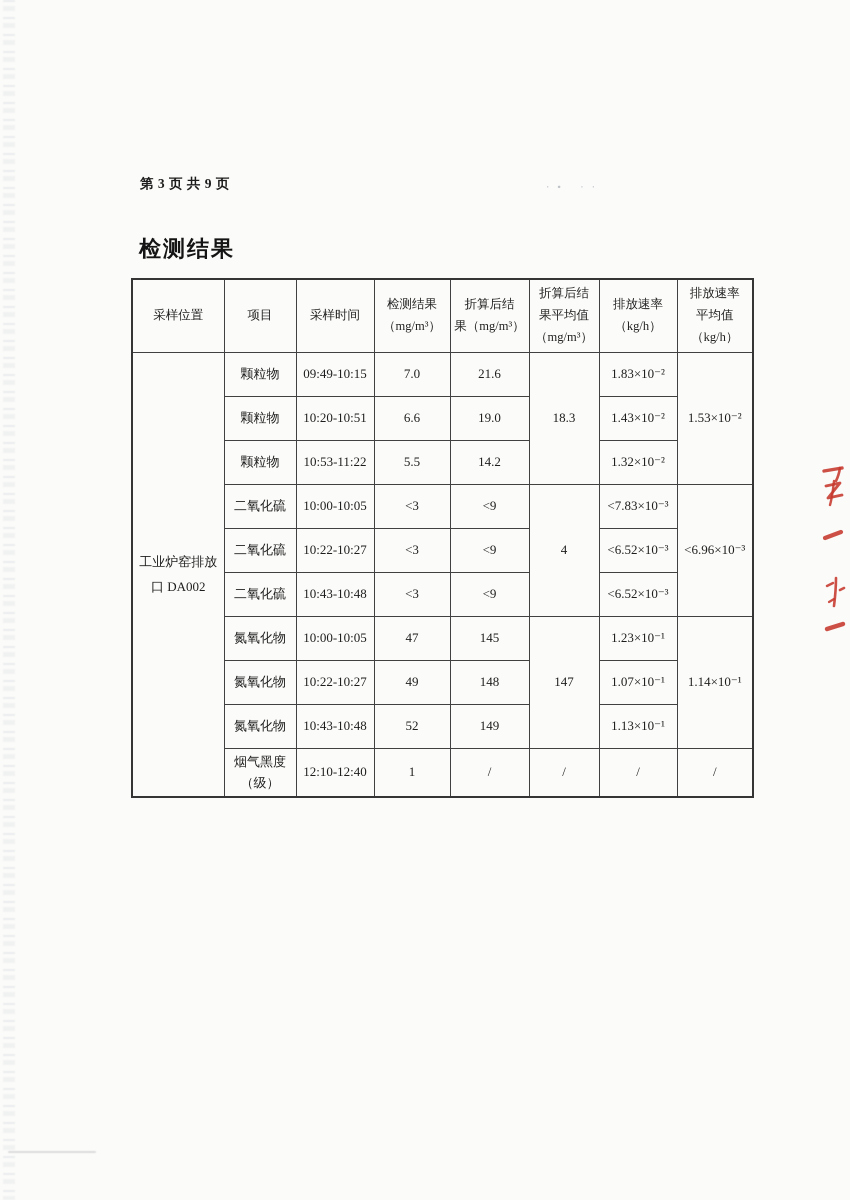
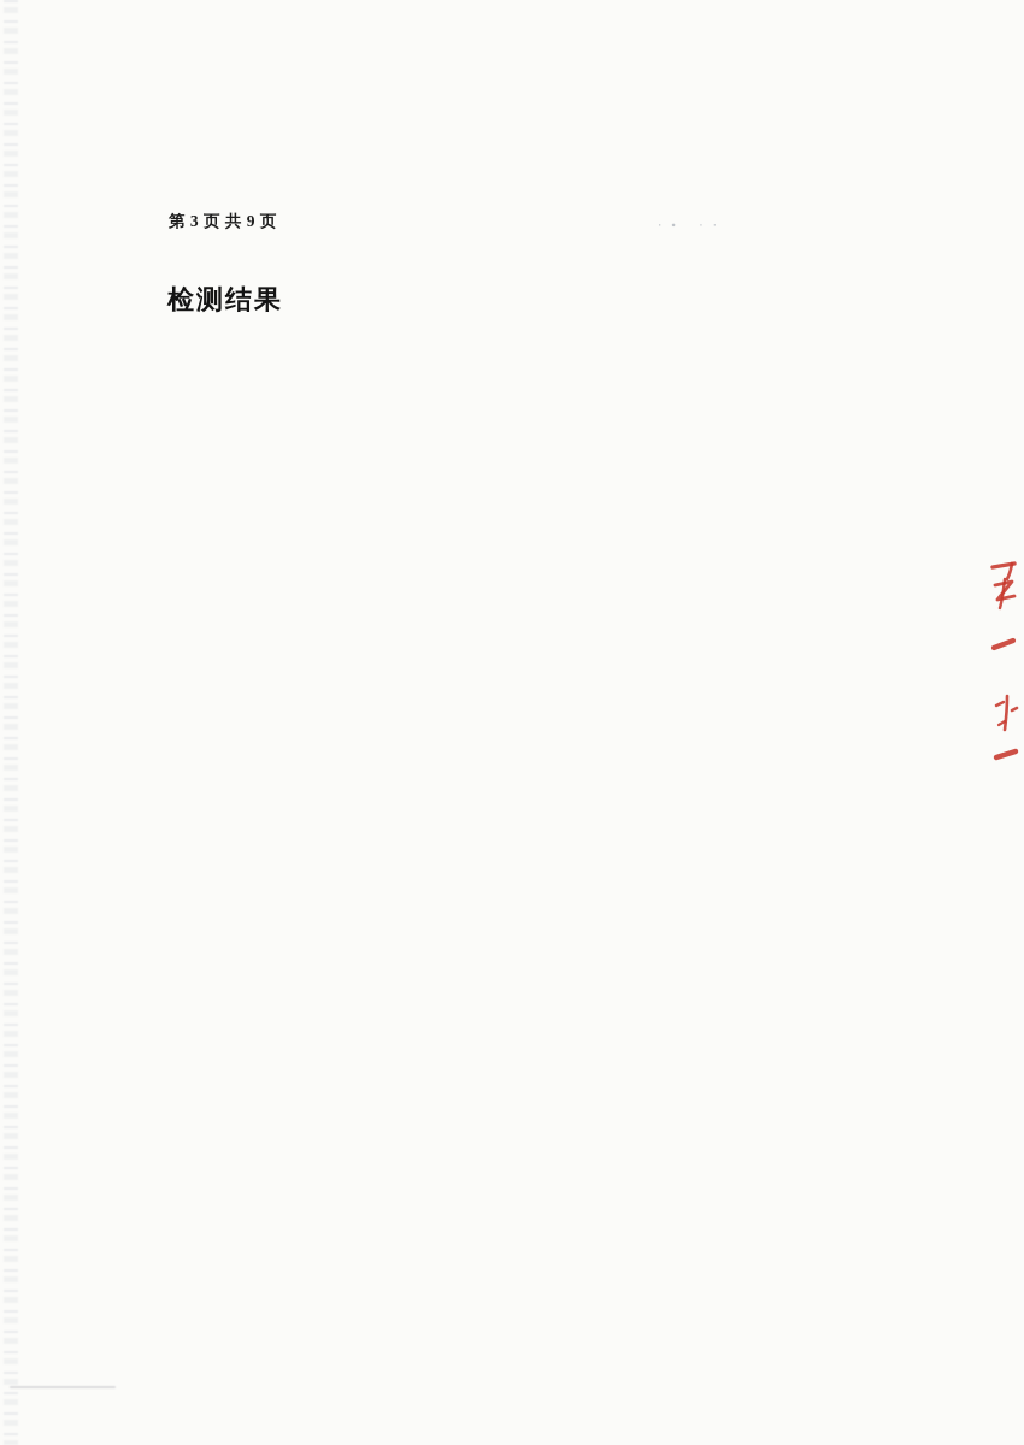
  第 3 页 共 9 页
  ·∙ ··
  检测结果
- 采样位置	项目	采样时间	检测结果 （mg/m³）	折算后结 果（mg/m³）	折算后结 果平均值 （mg/m³）	排放速率 （kg/h）	排放速率 平均值 （kg/h）
- 工业炉窑排放 口 DA002	颗粒物	09:49-10:15	7.0	21.6	18.3	1.83×10⁻²	1.53×10⁻²
- 颗粒物	10:20-10:51	6.6	19.0	1.43×10⁻²
- 颗粒物	10:53-11:22	5.5	14.2	1.32×10⁻²
- 二氧化硫	10:00-10:05	<3	<9	4	<7.83×10⁻³	<6.96×10⁻³
- 二氧化硫	10:22-10:27	<3	<9	<6.52×10⁻³
- 二氧化硫	10:43-10:48	<3	<9	<6.52×10⁻³
- 氮氧化物	10:00-10:05	47	145	147	1.23×10⁻¹	1.14×10⁻¹
- 氮氧化物	10:22-10:27	49	148	1.07×10⁻¹
- 氮氧化物	10:43-10:48	52	149	1.13×10⁻¹
- 烟气黑度 （级）	12:10-12:40	1	/	/	/	/
